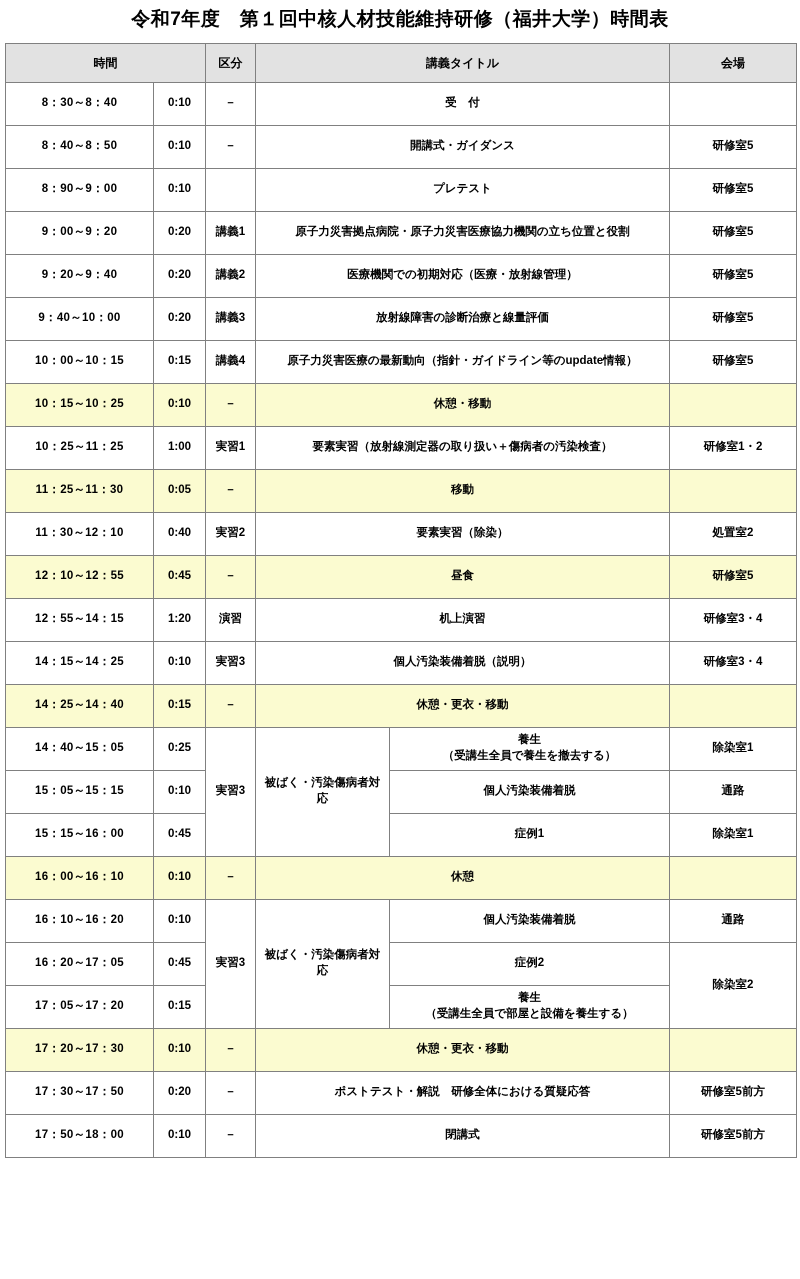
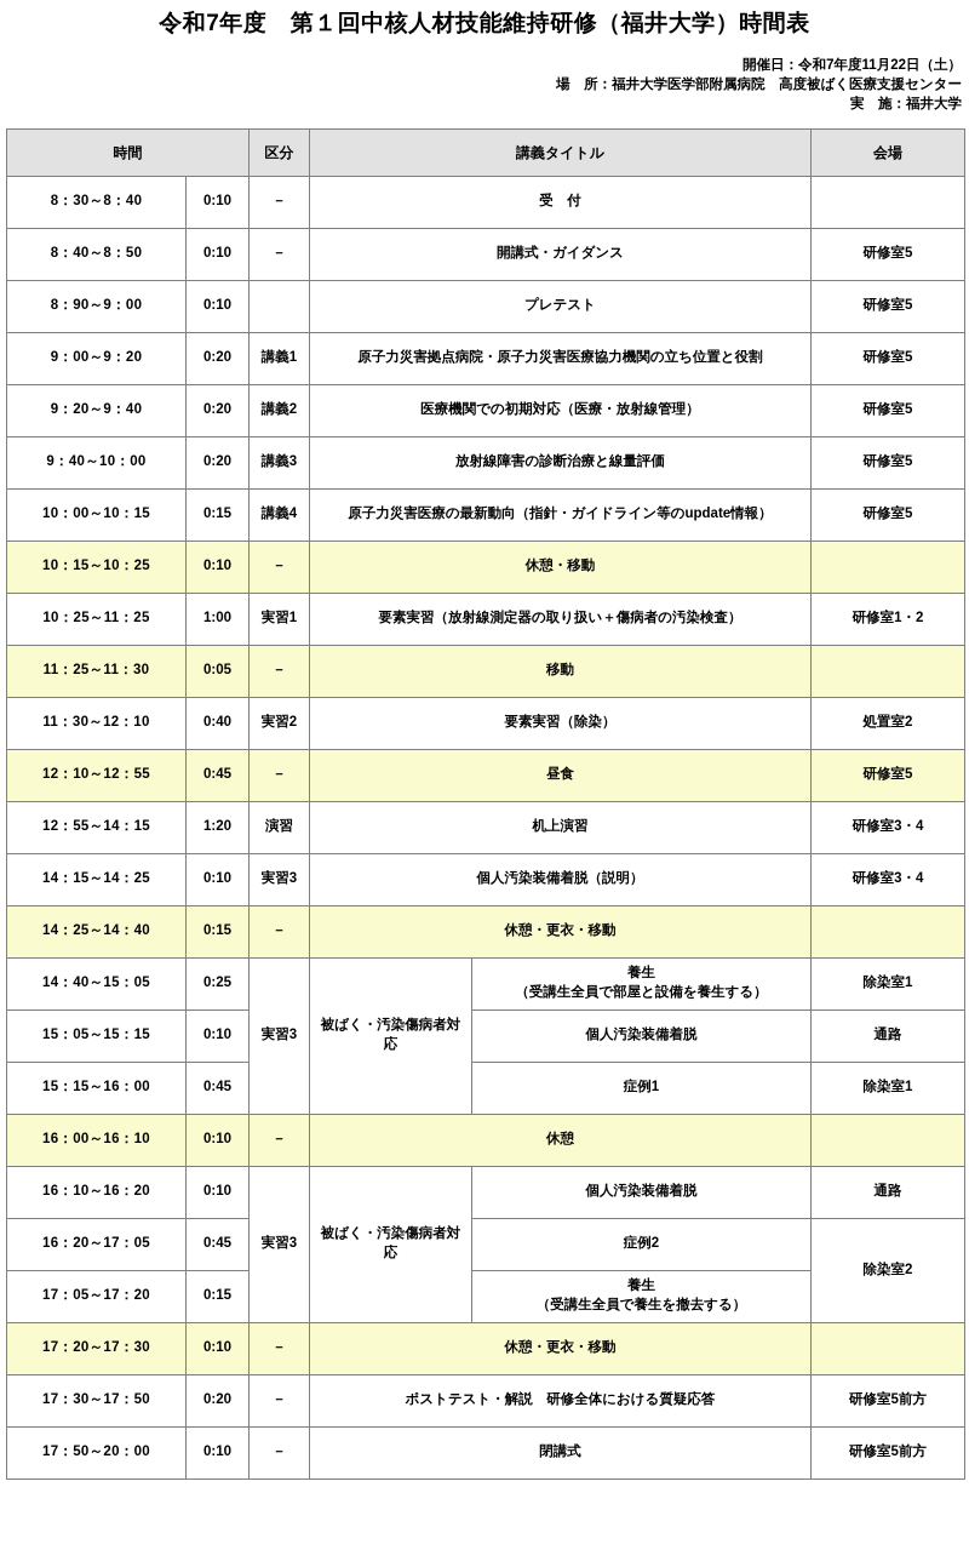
  令和7年度 第１回中核人材技能維持研修（福井大学）時間表
+ 開催日：令和7年度11月22日（土）
+ 場 所：福井大学医学部附属病院 高度被ばく医療支援センター
+ 実 施：福井大学
  時間	区分	講義タイトル	会場
  8：30～8：40	0:10	－	受 付
  8：40～8：50	0:10	－	開講式・ガイダンス	研修室5
  8：90～9：00	0:10		プレテスト	研修室5
  9：00～9：20	0:20	講義1	原子力災害拠点病院・原子力災害医療協力機関の立ち位置と役割	研修室5
  9：20～9：40	0:20	講義2	医療機関での初期対応（医療・放射線管理）	研修室5
  9：40～10：00	0:20	講義3	放射線障害の診断治療と線量評価	研修室5
  10：00～10：15	0:15	講義4	原子力災害医療の最新動向（指針・ガイドライン等のupdate情報）	研修室5
  10：15～10：25	0:10	－	休憩・移動
  10：25～11：25	1:00	実習1	要素実習（放射線測定器の取り扱い＋傷病者の汚染検査）	研修室1・2
  11：25～11：30	0:05	－	移動
  11：30～12：10	0:40	実習2	要素実習（除染）	処置室2
  12：10～12：55	0:45	－	昼食	研修室5
  12：55～14：15	1:20	演習	机上演習	研修室3・4
  14：15～14：25	0:10	実習3	個人汚染装備着脱（説明）	研修室3・4
  14：25～14：40	0:15	－	休憩・更衣・移動
- 14：40～15：05	0:25	実習3	被ばく・汚染傷病者対応	養生（受講生全員で養生を撤去する）	除染室1
+ 14：40～15：05	0:25	実習3	被ばく・汚染傷病者対応	養生（受講生全員で部屋と設備を養生する）	除染室1
  15：05～15：15	0:10	個人汚染装備着脱	通路
  15：15～16：00	0:45	症例1	除染室1
  16：00～16：10	0:10	－	休憩
  16：10～16：20	0:10	実習3	被ばく・汚染傷病者対応	個人汚染装備着脱	通路
  16：20～17：05	0:45	症例2	除染室2
- 17：05～17：20	0:15	養生（受講生全員で部屋と設備を養生する）
+ 17：05～17：20	0:15	養生（受講生全員で養生を撤去する）
  17：20～17：30	0:10	－	休憩・更衣・移動
  17：30～17：50	0:20	－	ポストテスト・解説 研修全体における質疑応答	研修室5前方
- 17：50～18：00	0:10	－	閉講式	研修室5前方
+ 17：50～20：00	0:10	－	閉講式	研修室5前方
